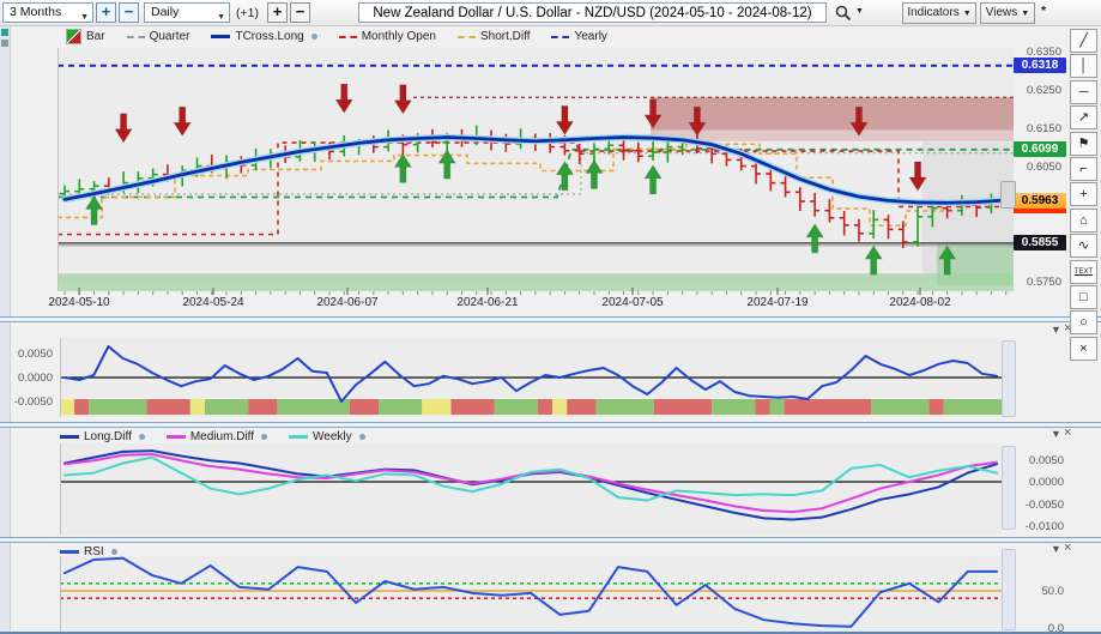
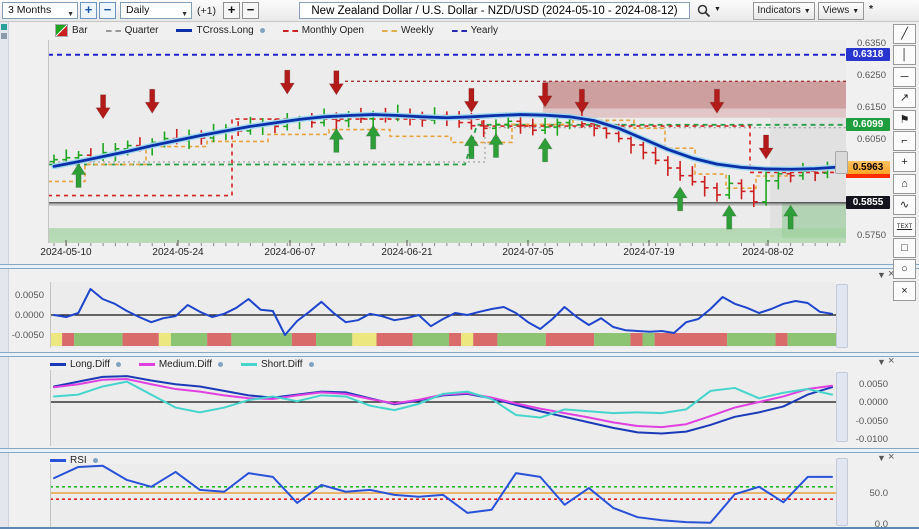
  3 Months
  +
  −
  Daily
  (+1)
  +
  −
  New Zealand Dollar / U.S. Dollar - NZD/USD (2024-05-10 - 2024-08-12)
  Indicators
  Views
  *
  Bar
  Quarter
  TCross.Long
  Monthly Open
- Short.Diff
+ Weekly
  Yearly
  0.6350
  0.6250
  0.6150
  0.6050
  0.5750
  0.6318
  0.6099
  0.5963
  0.5855
  2024-05-10
  2024-05-24
  2024-06-07
  2024-06-21
  2024-07-05
  2024-07-19
  2024-08-02
  0.0050
  0.0000
  -0.0050
  ▼
  ×
  Long.Diff
  Medium.Diff
- Weekly
+ Short.Diff
  0.0050
  0.0000
  -0.0050
  -0.0100
  ▼
  ×
  RSI
  50.0
  0.0
  ▼
  ×
  ╱
  │
  ─
  ↗
  ⚑
  ⌐
  +
  ⌂
  ∿
  □
  ○
  ×
